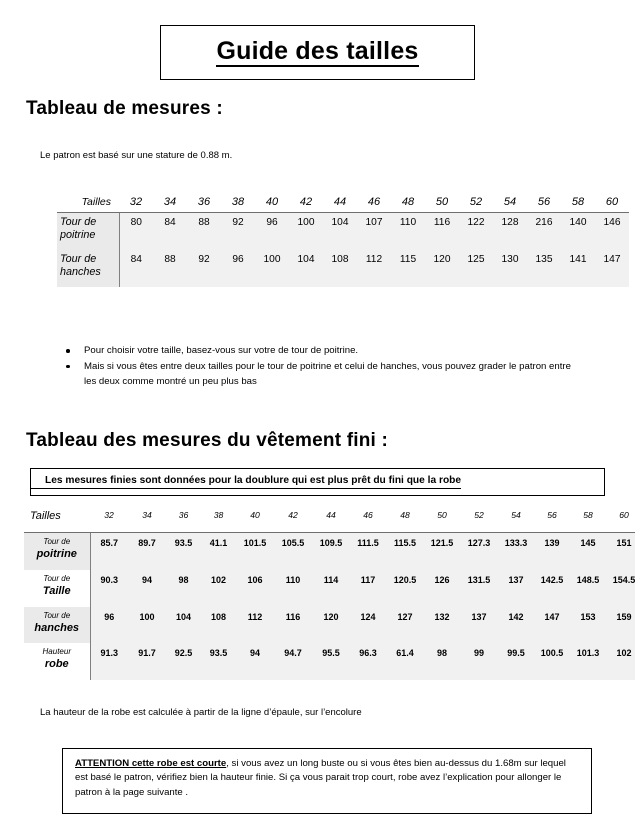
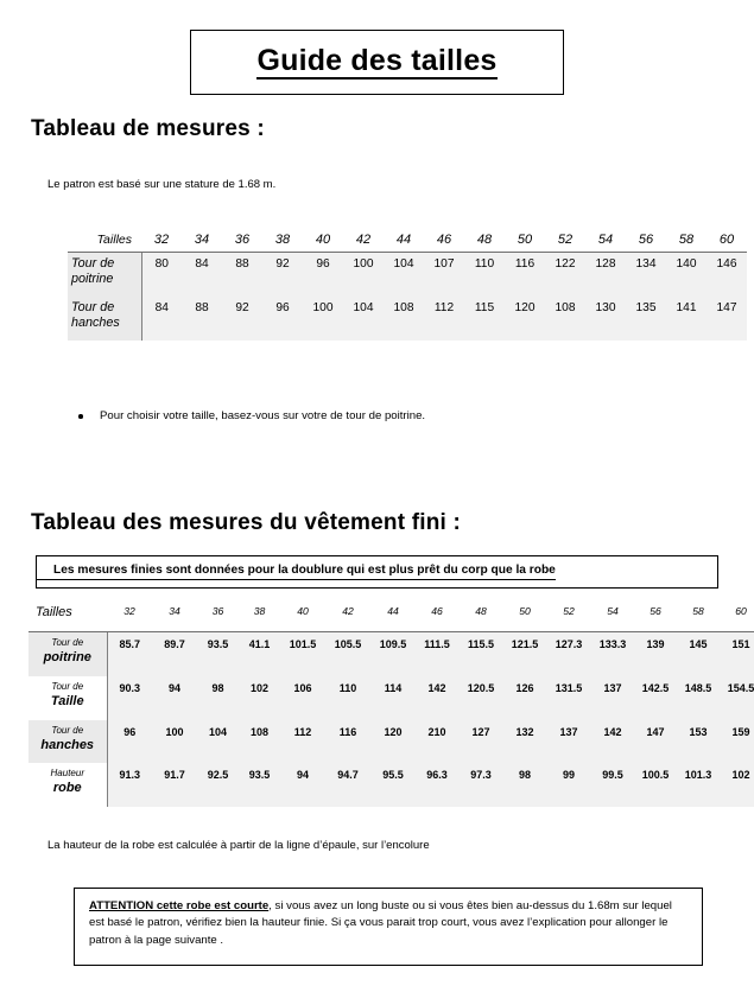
  Guide des tailles
  Tableau de mesures :
- Le patron est basé sur une stature de 0.88 m.
+ Le patron est basé sur une stature de 1.68 m.
  Tailles	32	34	36	38	40	42	44	46	48	50	52	54	56	58	60
- Tour de poitrine	80	84	88	92	96	100	104	107	110	116	122	128	216	140	146
+ Tour de poitrine	80	84	88	92	96	100	104	107	110	116	122	128	134	140	146
- Tour de hanches	84	88	92	96	100	104	108	112	115	120	125	130	135	141	147
+ Tour de hanches	84	88	92	96	100	104	108	112	115	120	108	130	135	141	147
  Pour choisir votre taille, basez-vous sur votre de tour de poitrine.
- Mais si vous êtes entre deux tailles pour le tour de poitrine et celui de hanches, vous pouvez grader le patron entre les deux comme montré un peu plus bas
  Tableau des mesures du vêtement fini :
- Les mesures finies sont données pour la doublure qui est plus prêt du fini que la robe
+ Les mesures finies sont données pour la doublure qui est plus prêt du corp que la robe
  Tailles	32	34	36	38	40	42	44	46	48	50	52	54	56	58	60
  Tour de poitrine	85.7	89.7	93.5	41.1	101.5	105.5	109.5	111.5	115.5	121.5	127.3	133.3	139	145	151
- Tour de Taille	90.3	94	98	102	106	110	114	117	120.5	126	131.5	137	142.5	148.5	154.5
+ Tour de Taille	90.3	94	98	102	106	110	114	142	120.5	126	131.5	137	142.5	148.5	154.5
- Tour de hanches	96	100	104	108	112	116	120	124	127	132	137	142	147	153	159
+ Tour de hanches	96	100	104	108	112	116	120	210	127	132	137	142	147	153	159
- Hauteur robe	91.3	91.7	92.5	93.5	94	94.7	95.5	96.3	61.4	98	99	99.5	100.5	101.3	102
+ Hauteur robe	91.3	91.7	92.5	93.5	94	94.7	95.5	96.3	97.3	98	99	99.5	100.5	101.3	102
  La hauteur de la robe est calculée à partir de la ligne d’épaule, sur l’encolure
- ATTENTION cette robe est courte, si vous avez un long buste ou si vous êtes bien au-dessus du 1.68m sur lequel est basé le patron, vérifiez bien la hauteur finie. Si ça vous parait trop court, robe avez l’explication pour allonger le patron à la page suivante .
+ ATTENTION cette robe est courte, si vous avez un long buste ou si vous êtes bien au-dessus du 1.68m sur lequel est basé le patron, vérifiez bien la hauteur finie. Si ça vous parait trop court, vous avez l’explication pour allonger le patron à la page suivante .
